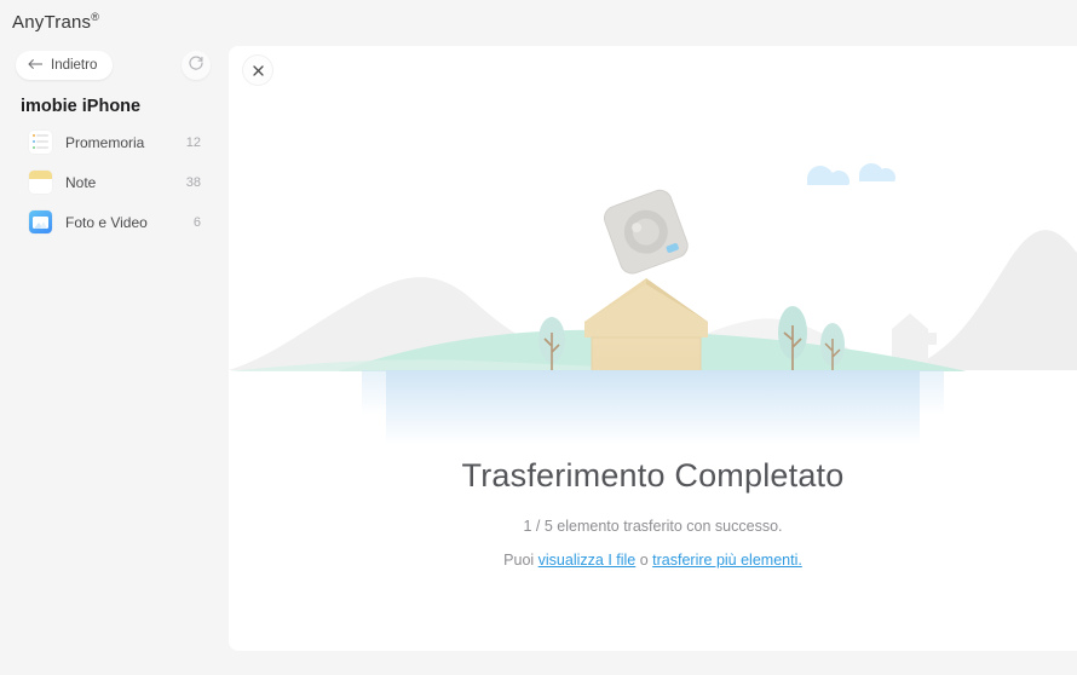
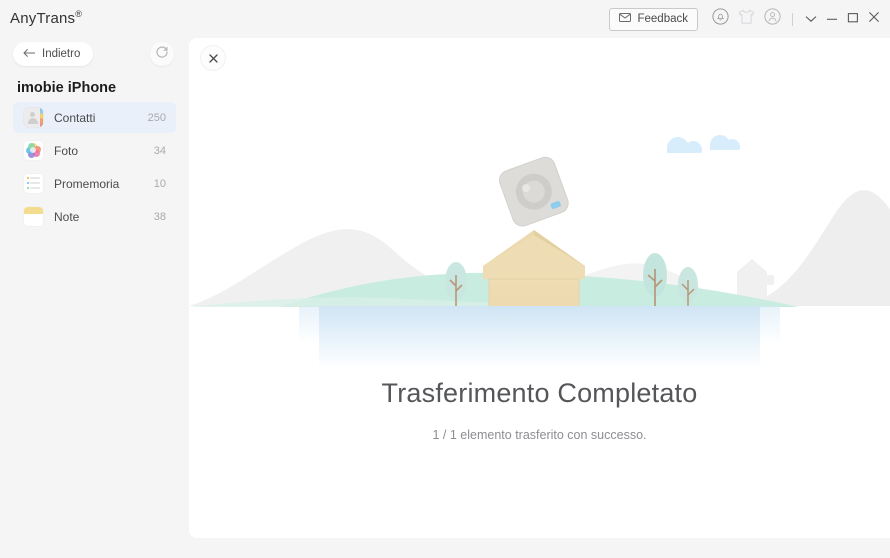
  AnyTrans®
+ Feedback
  Indietro
  imobie iPhone
+ Contatti
+ 250
+ Foto
+ 34
  Promemoria
- 12
+ 10
  Note
  38
- Foto e Video
- 6
  Trasferimento Completato
- 1 / 5 elemento trasferito con successo.
+ 1 / 1 elemento trasferito con successo.
- Puoi visualizza I file o trasferire più elementi.
